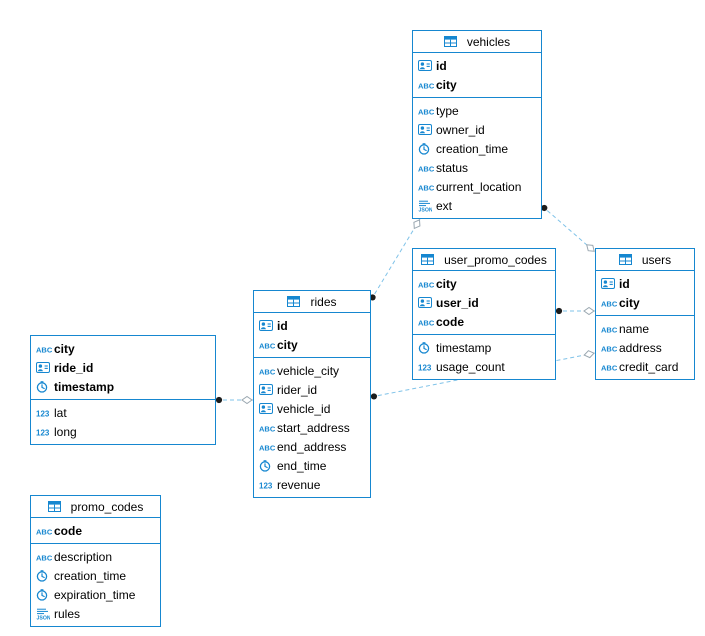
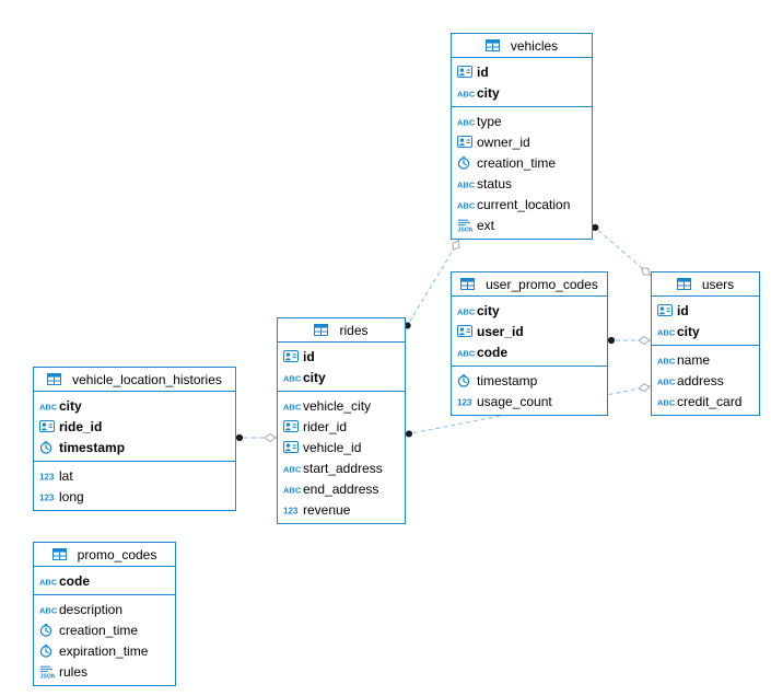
  vehicles
  id
  ABC
  city
  ABC
  type
  owner_id
  creation_time
  ABC
  status
  ABC
  current_location
  ext
  user_promo_codes
  ABC
  city
  user_id
  ABC
  code
  timestamp
  123
  usage_count
  users
  id
  ABC
  city
  ABC
  name
  ABC
  address
  ABC
  credit_card
  rides
  id
  ABC
  city
  ABC
  vehicle_city
  rider_id
  vehicle_id
  ABC
  start_address
  ABC
  end_address
- end_time
  123
  revenue
+ vehicle_location_histories
  ABC
  city
  ride_id
  timestamp
  123
  lat
  123
  long
  promo_codes
  ABC
  code
  ABC
  description
  creation_time
  expiration_time
  rules
